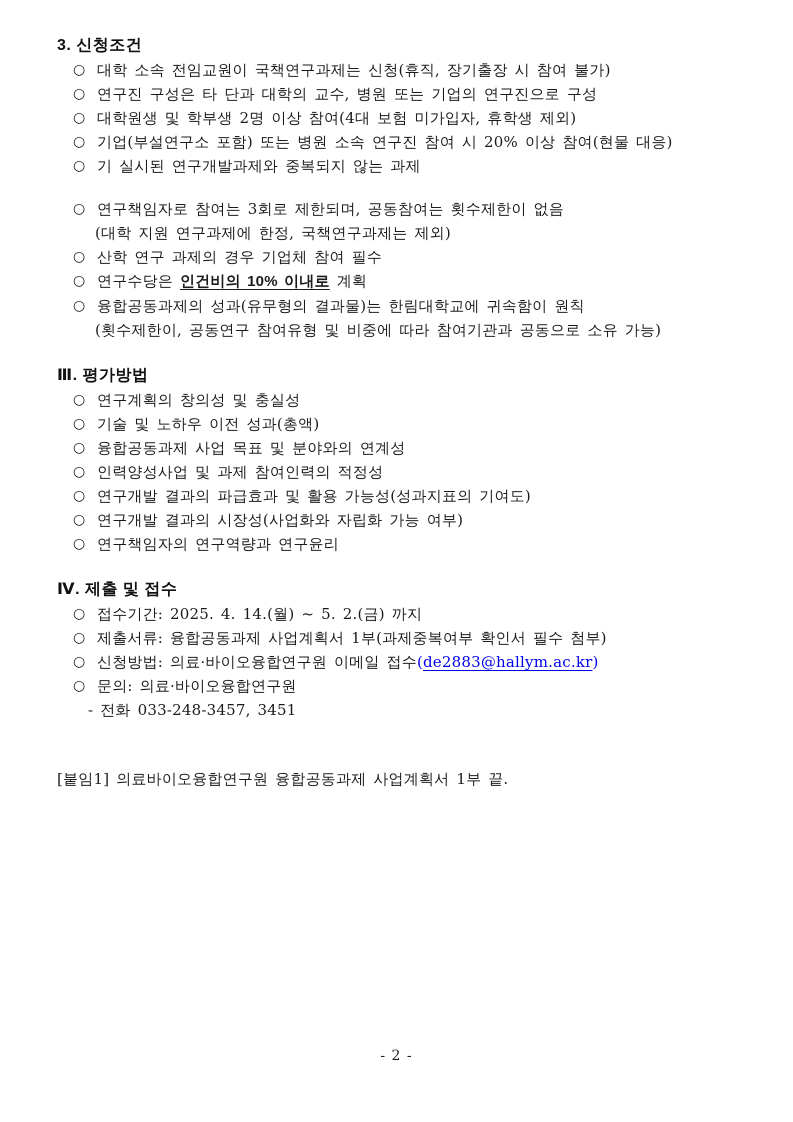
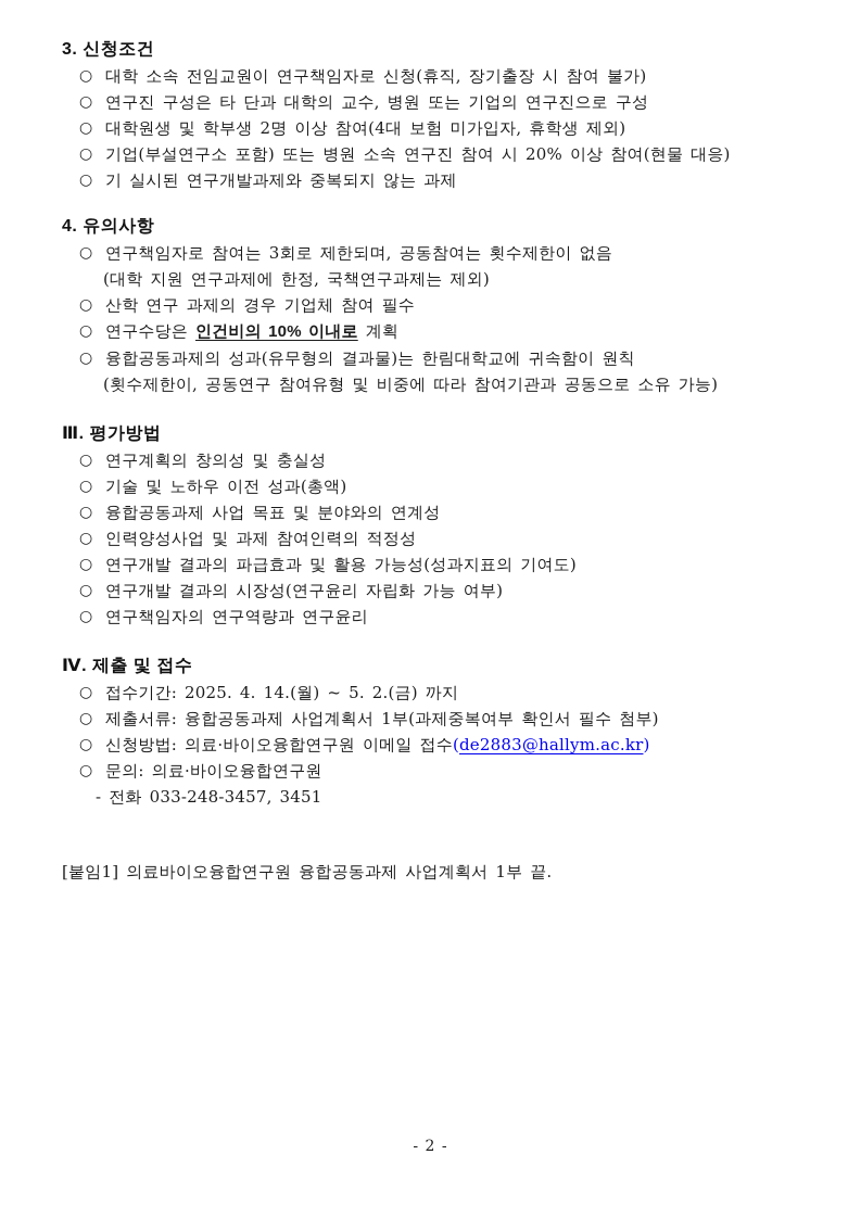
  3. 신청조건
  ○
- 대학 소속 전임교원이 국책연구과제는 신청(휴직, 장기출장 시 참여 불가)
+ 대학 소속 전임교원이 연구책임자로 신청(휴직, 장기출장 시 참여 불가)
  ○
  연구진 구성은 타 단과 대학의 교수, 병원 또는 기업의 연구진으로 구성
  ○
  대학원생 및 학부생 2명 이상 참여(4대 보험 미가입자, 휴학생 제외)
  ○
  기업(부설연구소 포함) 또는 병원 소속 연구진 참여 시 20% 이상 참여(현물 대응)
  ○
  기 실시된 연구개발과제와 중복되지 않는 과제
+ 4. 유의사항
  ○
  연구책임자로 참여는 3회로 제한되며, 공동참여는 횟수제한이 없음
  (대학 지원 연구과제에 한정, 국책연구과제는 제외)
  ○
  산학 연구 과제의 경우 기업체 참여 필수
  ○
  연구수당은 인건비의 10% 이내로 계획
  ○
  융합공동과제의 성과(유무형의 결과물)는 한림대학교에 귀속함이 원칙
  (횟수제한이, 공동연구 참여유형 및 비중에 따라 참여기관과 공동으로 소유 가능)
  Ⅲ. 평가방법
  ○
  연구계획의 창의성 및 충실성
  ○
  기술 및 노하우 이전 성과(총액)
  ○
  융합공동과제 사업 목표 및 분야와의 연계성
  ○
  인력양성사업 및 과제 참여인력의 적정성
  ○
  연구개발 결과의 파급효과 및 활용 가능성(성과지표의 기여도)
  ○
- 연구개발 결과의 시장성(사업화와 자립화 가능 여부)
+ 연구개발 결과의 시장성(연구윤리 자립화 가능 여부)
  ○
  연구책임자의 연구역량과 연구윤리
  Ⅳ. 제출 및 접수
  ○
  접수기간: 2025. 4. 14.(월) ~ 5. 2.(금) 까지
  ○
  제출서류: 융합공동과제 사업계획서 1부(과제중복여부 확인서 필수 첨부)
  ○
  신청방법: 의료·바이오융합연구원 이메일 접수(de2883@hallym.ac.kr)
  ○
  문의: 의료·바이오융합연구원
  - 전화 033-248-3457, 3451
  [붙임1] 의료바이오융합연구원 융합공동과제 사업계획서 1부 끝.
  - 2 -
